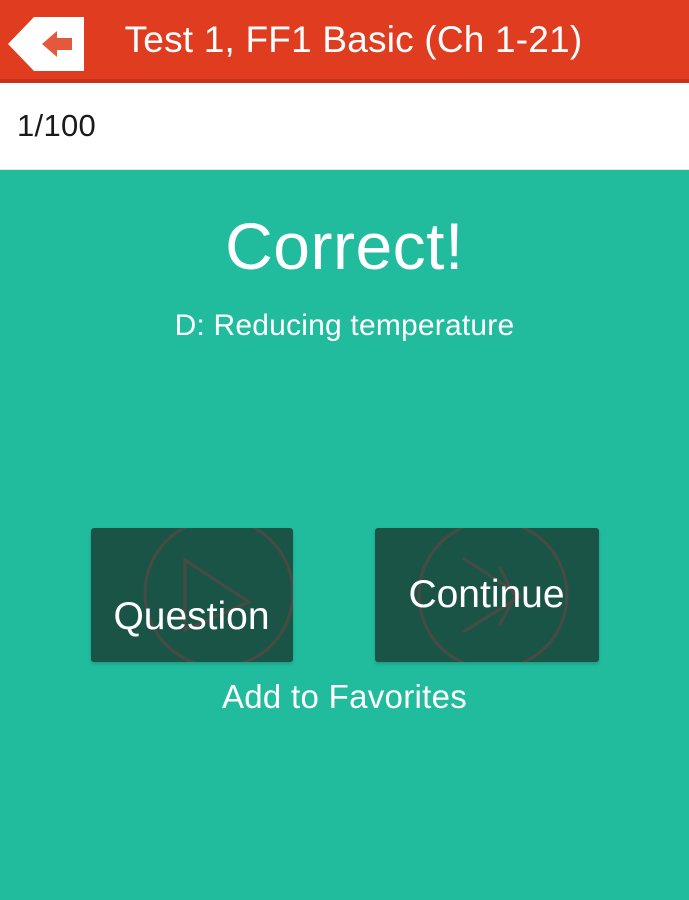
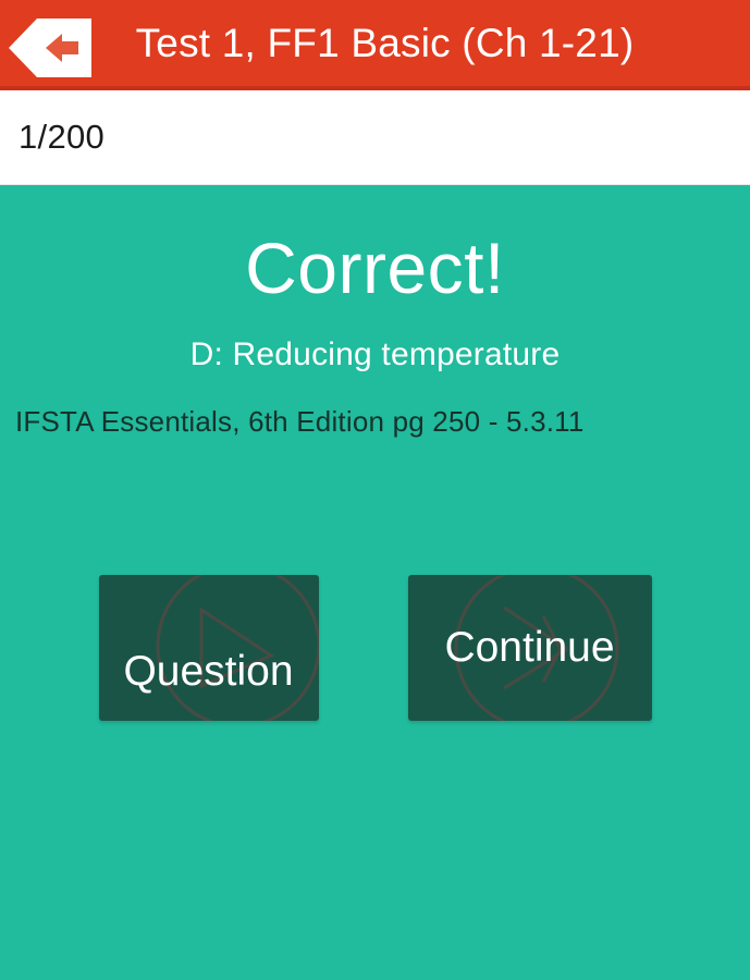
  Test 1, FF1 Basic (Ch 1-21)
- 1/100
+ 1/200
  Correct!
  D: Reducing temperature
+ IFSTA Essentials, 6th Edition pg 250 - 5.3.11
  Question
  Continue
- Add to Favorites
